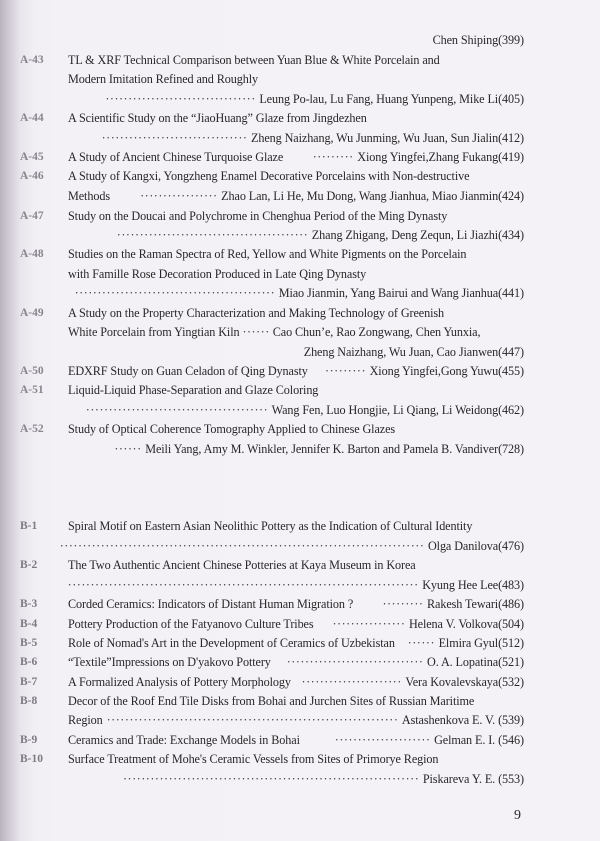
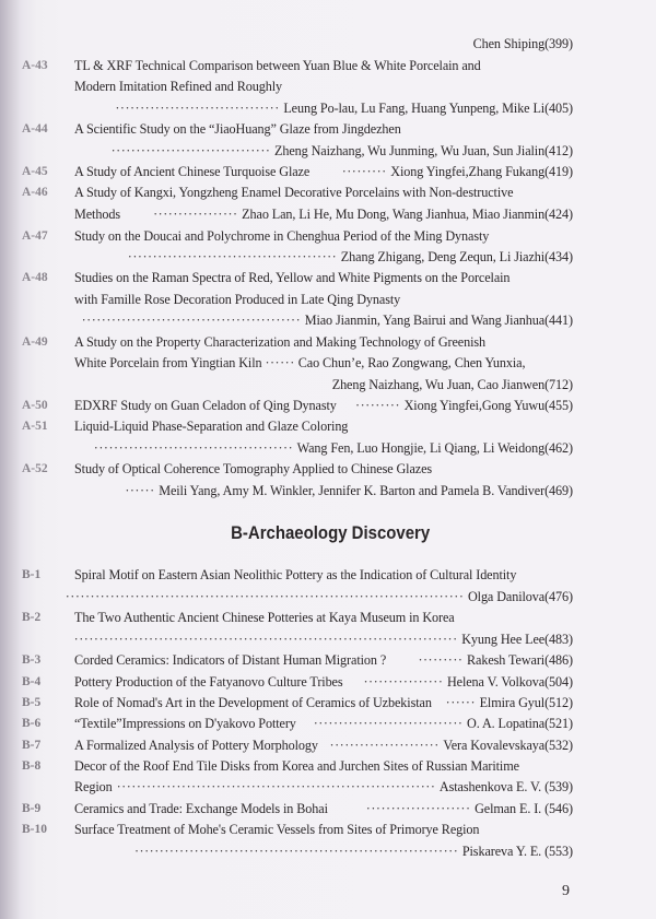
  Chen Shiping(399)
  A-43
  TL & XRF Technical Comparison between Yuan Blue & White Porcelain and
  Modern Imitation Refined and Roughly
  ································· Leung Po-lau, Lu Fang, Huang Yunpeng, Mike Li(405)
  A-44
  A Scientific Study on the “JiaoHuang” Glaze from Jingdezhen
  ································ Zheng Naizhang, Wu Junming, Wu Juan, Sun Jialin(412)
  A-45
  A Study of Ancient Chinese Turquoise Glaze
  ········· Xiong Yingfei,Zhang Fukang(419)
  A-46
  A Study of Kangxi, Yongzheng Enamel Decorative Porcelains with Non-destructive
  Methods
  ················· Zhao Lan, Li He, Mu Dong, Wang Jianhua, Miao Jianmin(424)
  A-47
  Study on the Doucai and Polychrome in Chenghua Period of the Ming Dynasty
  ·········································· Zhang Zhigang, Deng Zequn, Li Jiazhi(434)
  A-48
  Studies on the Raman Spectra of Red, Yellow and White Pigments on the Porcelain
  with Famille Rose Decoration Produced in Late Qing Dynasty
  ············································ Miao Jianmin, Yang Bairui and Wang Jianhua(441)
  A-49
  A Study on the Property Characterization and Making Technology of Greenish
  White Porcelain from Yingtian Kiln ······ Cao Chun’e, Rao Zongwang, Chen Yunxia,
- Zheng Naizhang, Wu Juan, Cao Jianwen(447)
+ Zheng Naizhang, Wu Juan, Cao Jianwen(712)
  A-50
  EDXRF Study on Guan Celadon of Qing Dynasty
  ········· Xiong Yingfei,Gong Yuwu(455)
  A-51
  Liquid-Liquid Phase-Separation and Glaze Coloring
  ········································ Wang Fen, Luo Hongjie, Li Qiang, Li Weidong(462)
  A-52
  Study of Optical Coherence Tomography Applied to Chinese Glazes
- ······ Meili Yang, Amy M. Winkler, Jennifer K. Barton and Pamela B. Vandiver(728)
+ ······ Meili Yang, Amy M. Winkler, Jennifer K. Barton and Pamela B. Vandiver(469)
+ B-Archaeology Discovery
  B-1
  Spiral Motif on Eastern Asian Neolithic Pottery as the Indication of Cultural Identity
  ················································································ Olga Danilova(476)
  B-2
  The Two Authentic Ancient Chinese Potteries at Kaya Museum in Korea
  ············································································· Kyung Hee Lee(483)
  B-3
  Corded Ceramics: Indicators of Distant Human Migration ?
  ········· Rakesh Tewari(486)
  B-4
  Pottery Production of the Fatyanovo Culture Tribes
  ················ Helena V. Volkova(504)
  B-5
  Role of Nomad's Art in the Development of Ceramics of Uzbekistan
  ······ Elmira Gyul(512)
  B-6
  “Textile”Impressions on D'yakovo Pottery
  ······························ O. A. Lopatina(521)
  B-7
  A Formalized Analysis of Pottery Morphology
  ······················ Vera Kovalevskaya(532)
  B-8
- Decor of the Roof End Tile Disks from Bohai and Jurchen Sites of Russian Maritime
+ Decor of the Roof End Tile Disks from Korea and Jurchen Sites of Russian Maritime
  Region
  ································································ Astashenkova E. V. (539)
  B-9
  Ceramics and Trade: Exchange Models in Bohai
  ····················· Gelman E. I. (546)
  B-10
  Surface Treatment of Mohe's Ceramic Vessels from Sites of Primorye Region
  ································································· Piskareva Y. E. (553)
  9
